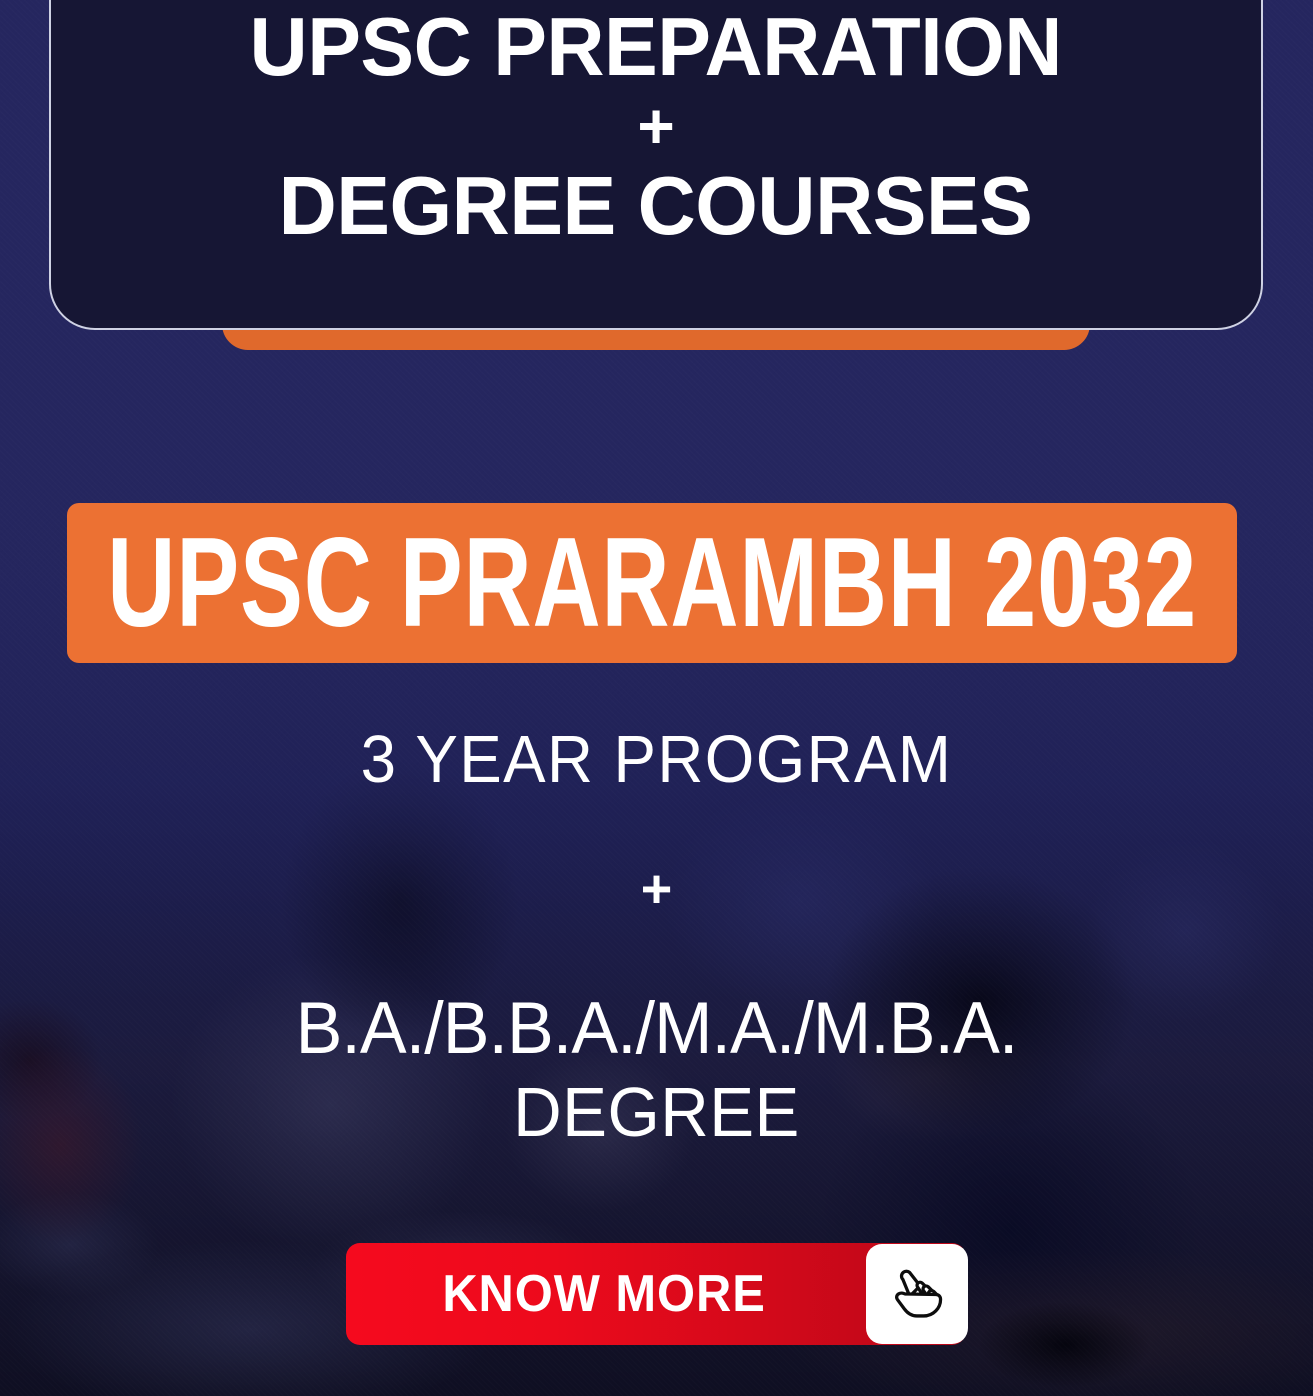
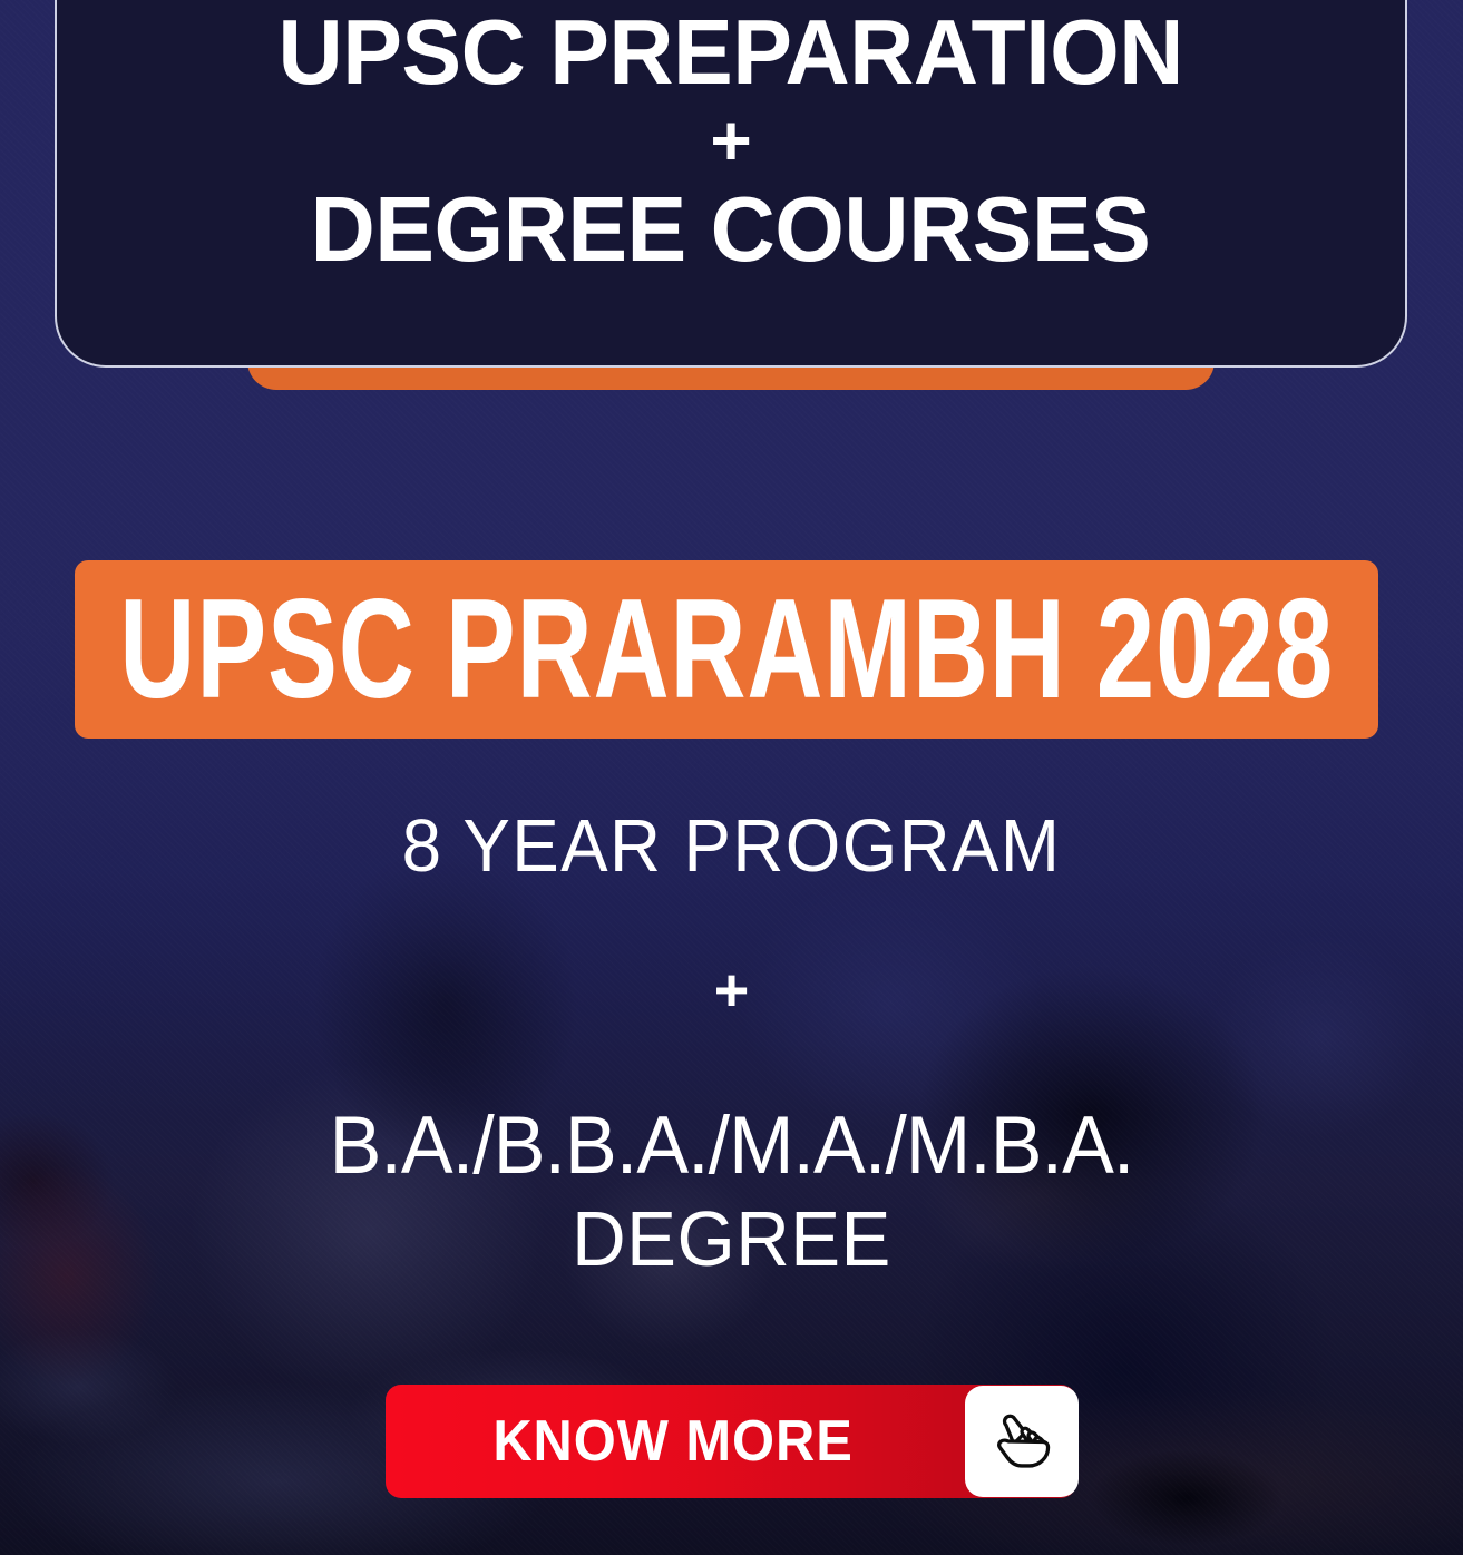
  UPSC PREPARATION
  +
  DEGREE COURSES
- UPSC PRARAMBH 2032
+ UPSC PRARAMBH 2028
- 3 YEAR PROGRAM
+ 8 YEAR PROGRAM
  +
  B.A./B.B.A./M.A./M.B.A.
  DEGREE
  KNOW MORE
